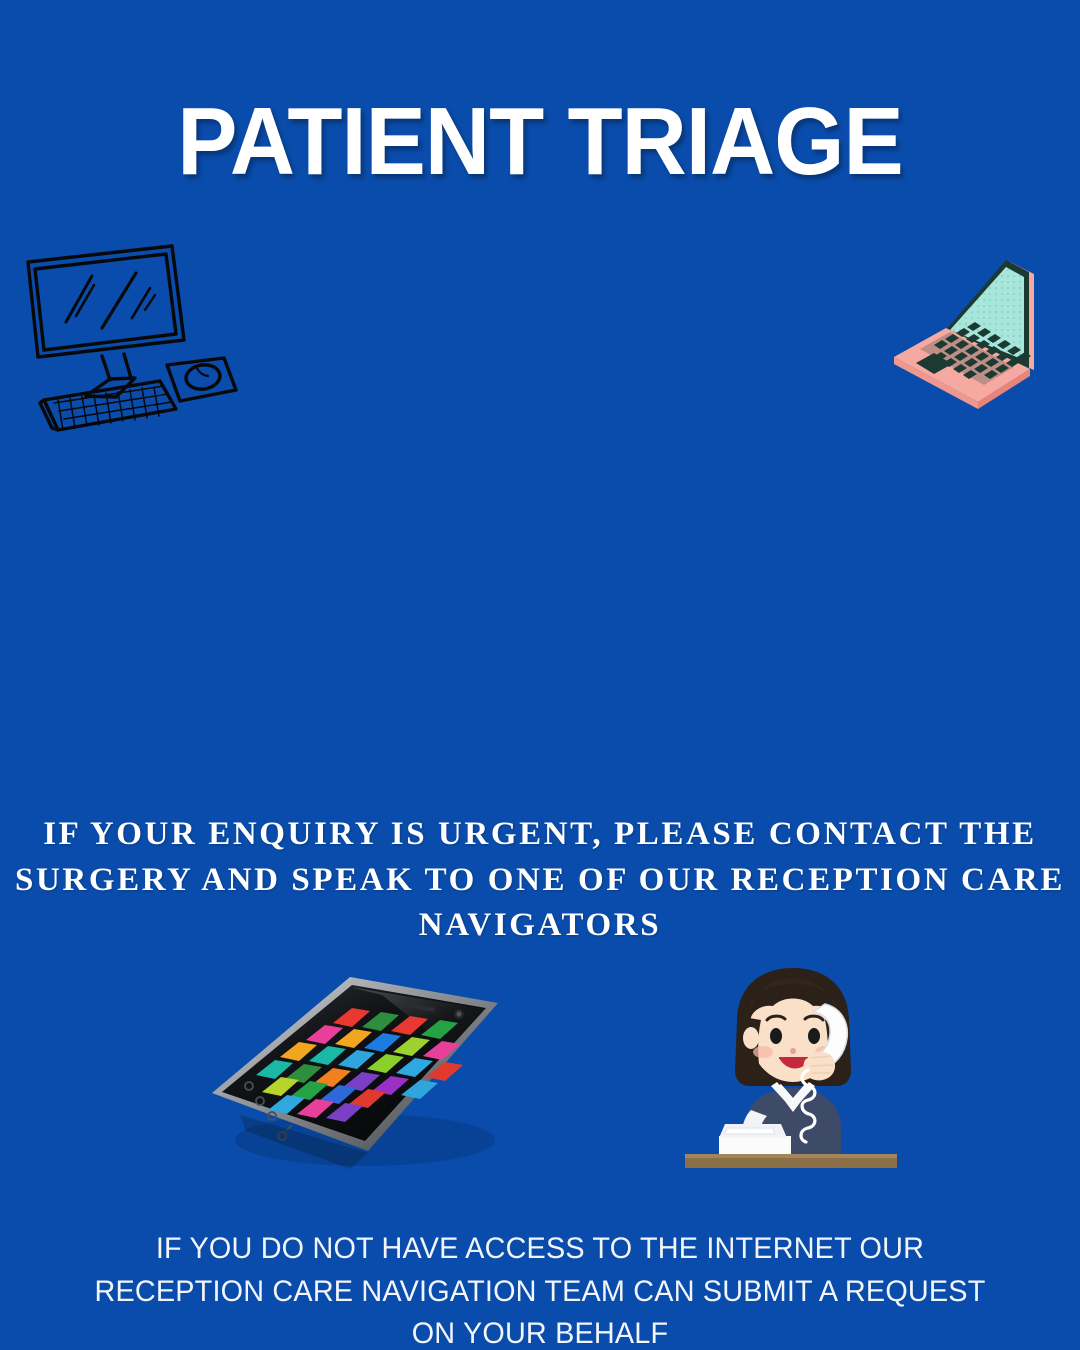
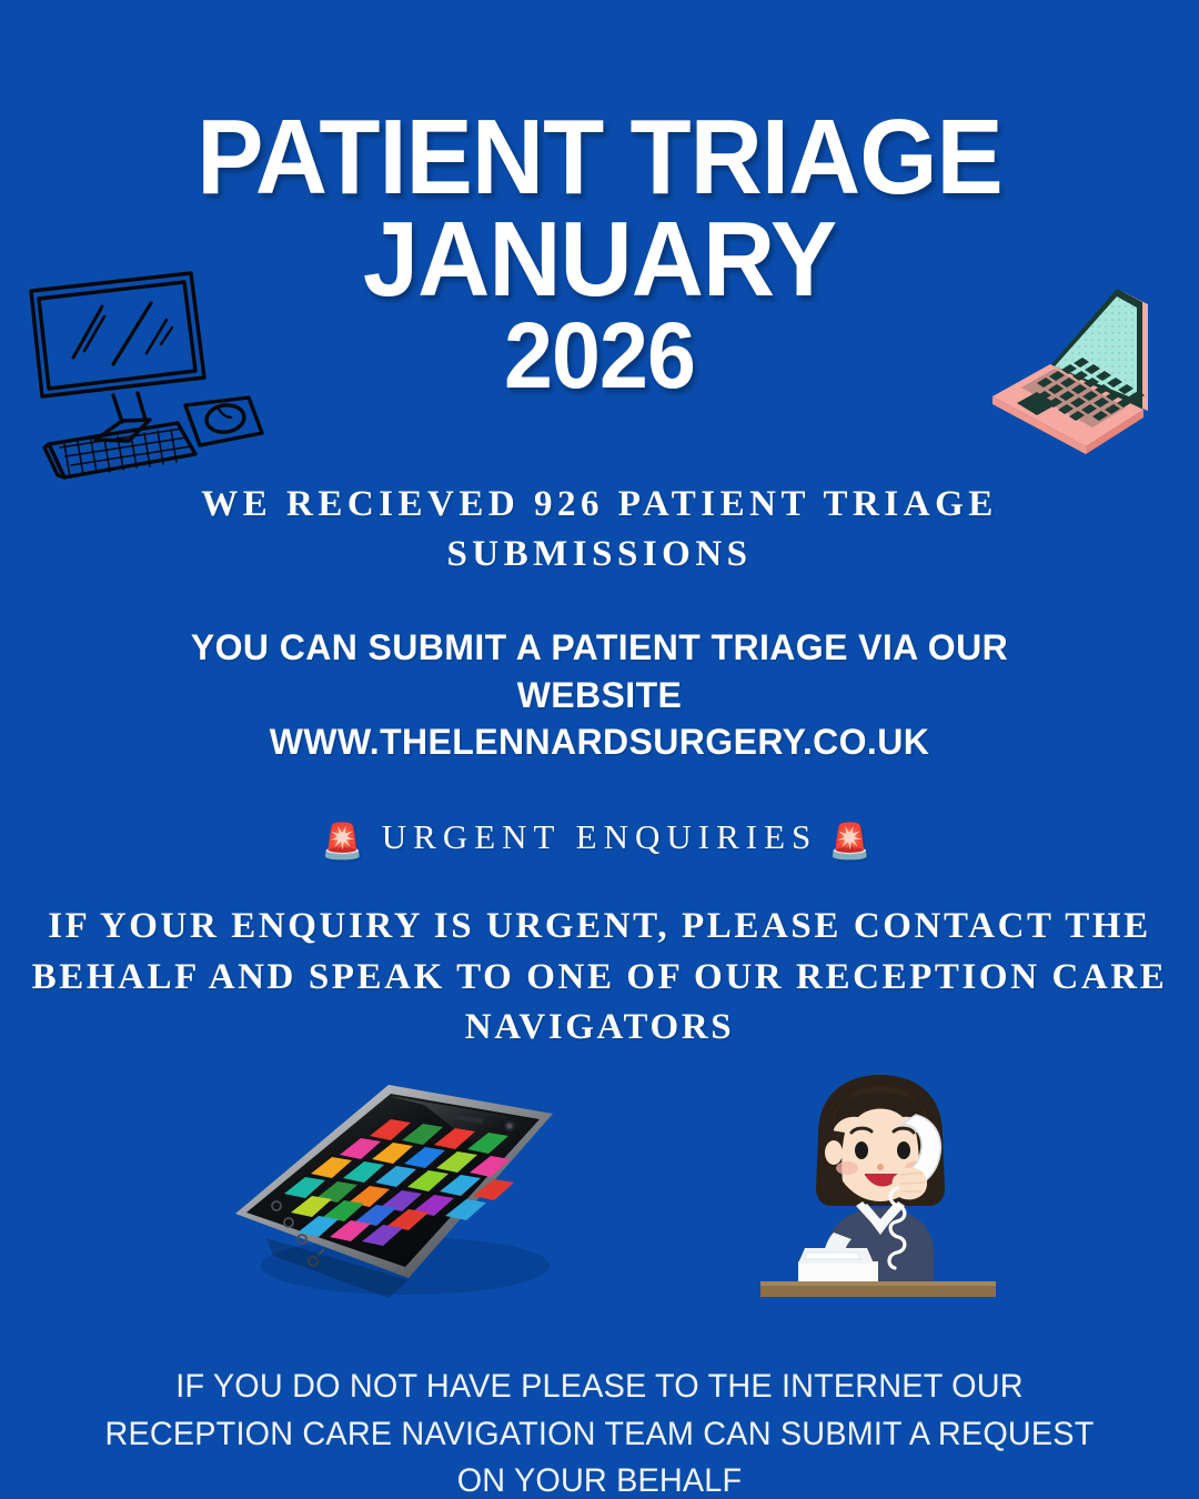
  PATIENT TRIAGE
+ JANUARY
+ 2026
+ WE RECIEVED 926 PATIENT TRIAGE SUBMISSIONS
+ YOU CAN SUBMIT A PATIENT TRIAGE VIA OUR WEBSITE
+ WWW.THELENNARDSURGERY.CO.UK
+ 🚨 URGENT ENQUIRIES 🚨
- IF YOUR ENQUIRY IS URGENT, PLEASE CONTACT THE SURGERY AND SPEAK TO ONE OF OUR RECEPTION CARE NAVIGATORS
+ IF YOUR ENQUIRY IS URGENT, PLEASE CONTACT THE BEHALF AND SPEAK TO ONE OF OUR RECEPTION CARE NAVIGATORS
- IF YOU DO NOT HAVE ACCESS TO THE INTERNET OUR RECEPTION CARE NAVIGATION TEAM CAN SUBMIT A REQUEST ON YOUR BEHALF
+ IF YOU DO NOT HAVE PLEASE TO THE INTERNET OUR RECEPTION CARE NAVIGATION TEAM CAN SUBMIT A REQUEST ON YOUR BEHALF
